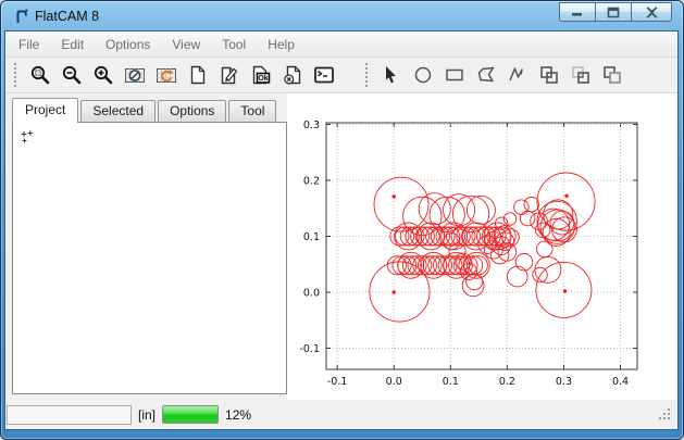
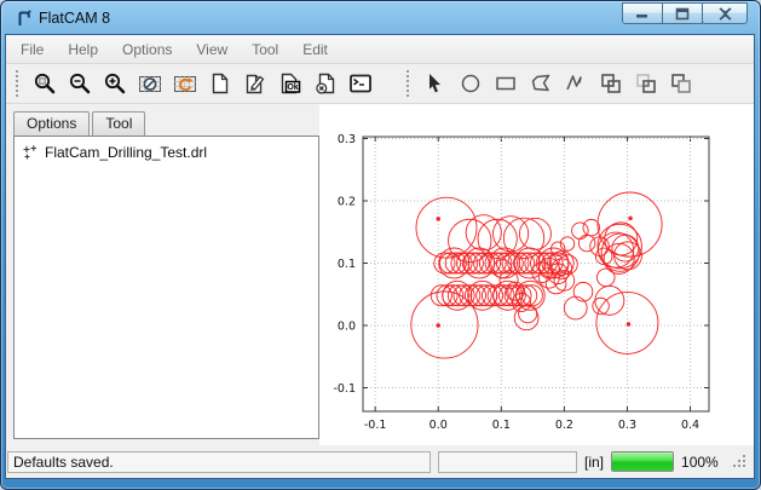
  FlatCAM 8
  File
- Edit
+ Help
  Options
  View
  Tool
- Help
+ Edit
- Project
- Selected
  Options
  Tool
+ FlatCam_Drilling_Test.drl
  -0.1
  0.0
  0.1
  0.2
  0.3
  0.4
  -0.1
  0.0
  0.1
  0.2
  0.3
+ Defaults saved.
  [in]
- 12%
+ 100%
